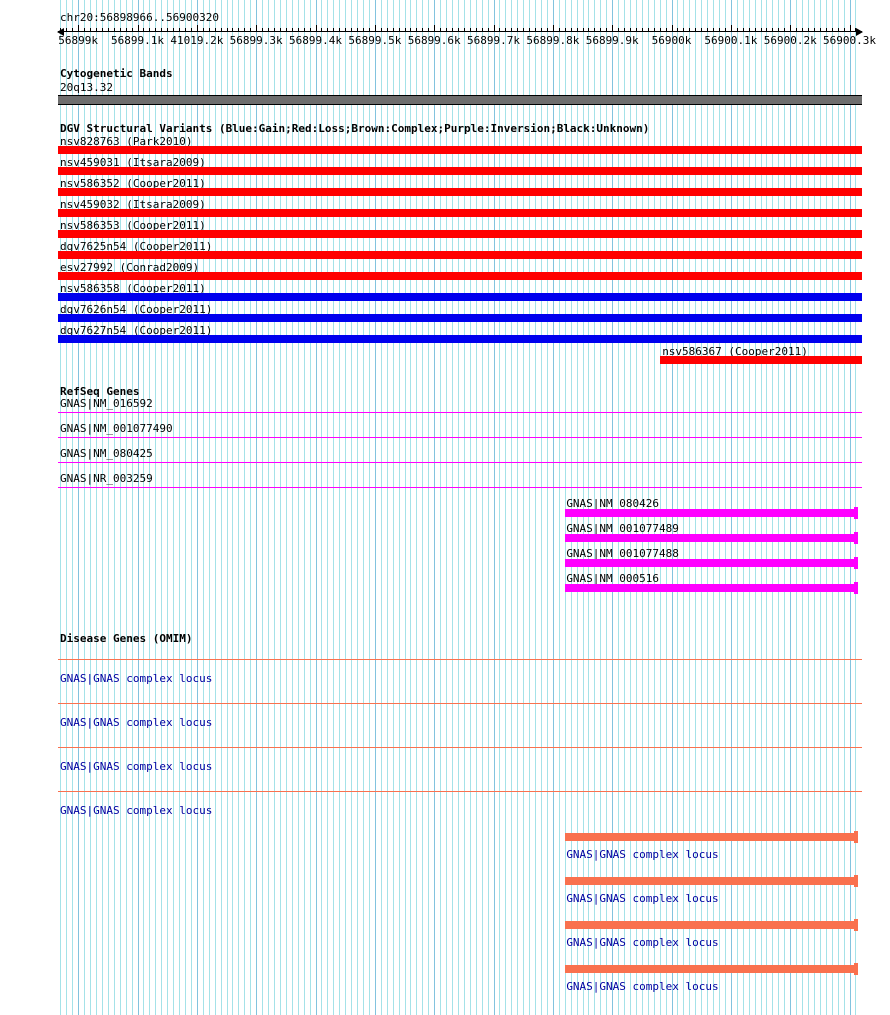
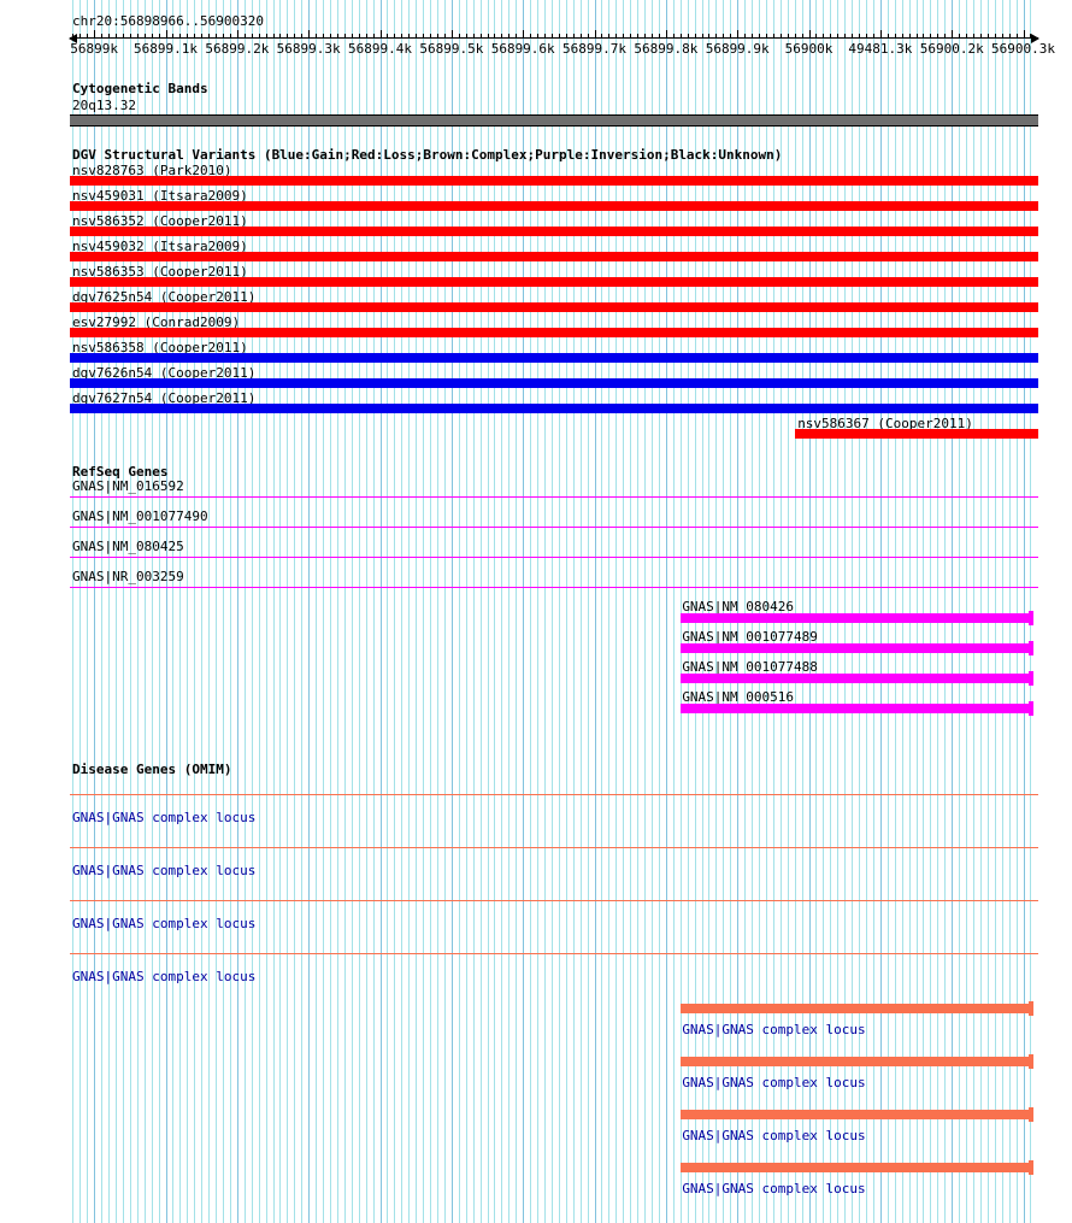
  chr20:56898966..56900320
  56899k
  56899.1k
- 41019.2k
+ 56899.2k
  56899.3k
  56899.4k
  56899.5k
  56899.6k
  56899.7k
  56899.8k
  56899.9k
  56900k
- 56900.1k
+ 49481.3k
  56900.2k
  56900.3k
  Cytogenetic Bands
  20q13.32
  DGV Structural Variants (Blue:Gain;Red:Loss;Brown:Complex;Purple:Inversion;Black:Unknown)
  nsv828763 (Park2010)
  nsv459031 (Itsara2009)
  nsv586352 (Cooper2011)
  nsv459032 (Itsara2009)
  nsv586353 (Cooper2011)
  dgv7625n54 (Cooper2011)
  esv27992 (Conrad2009)
  nsv586358 (Cooper2011)
  dgv7626n54 (Cooper2011)
  dgv7627n54 (Cooper2011)
  nsv586367 (Cooper2011)
  RefSeq Genes
  GNAS|NM_016592
  GNAS|NM_001077490
  GNAS|NM_080425
  GNAS|NR_003259
  GNAS|NM_080426
  GNAS|NM_001077489
  GNAS|NM_001077488
  GNAS|NM_000516
  Disease Genes (OMIM)
  GNAS|GNAS complex locus
  GNAS|GNAS complex locus
  GNAS|GNAS complex locus
  GNAS|GNAS complex locus
  GNAS|GNAS complex locus
  GNAS|GNAS complex locus
  GNAS|GNAS complex locus
  GNAS|GNAS complex locus
